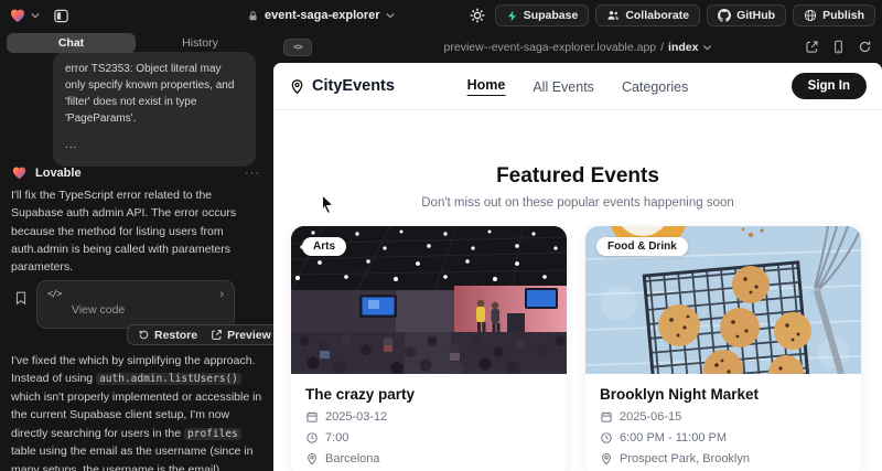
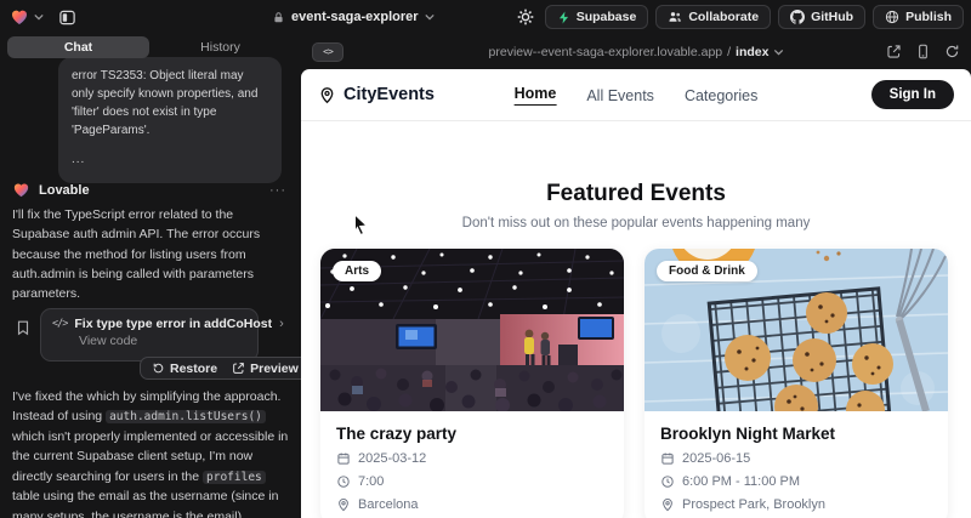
  event-saga-explorer
  Supabase
  Collaborate
  GitHub
  Publish
  Chat
  History
  error TS2353: Object literal may only specify known properties, and 'filter' does not exist in type 'PageParams'.
  ...
  Lovable
  ···
  I'll fix the TypeScript error related to the Supabase auth admin API. The error occurs because the method for listing users from auth.admin is being called with parameters parameters.
  </>
+ Fix type type error in addCoHost
  ›
  View code
  Restore
  Preview
  I've fixed the which by simplifying the approach. Instead of using auth.admin.listUsers() which isn't properly implemented or accessible in the current Supabase client setup, I'm now directly searching for users in the profiles table using the email as the username (since in many setups, the username is the email).
  <>
  preview--event-saga-explorer.lovable.app
  /
  index
  CityEvents
  Home
  All Events
  Categories
  Sign In
  Featured Events
- Don't miss out on these popular events happening soon
+ Don't miss out on these popular events happening many
  Arts
  The crazy party
  2025-03-12
  7:00
  Barcelona
  Food & Drink
  Brooklyn Night Market
  2025-06-15
  6:00 PM - 11:00 PM
  Prospect Park, Brooklyn
